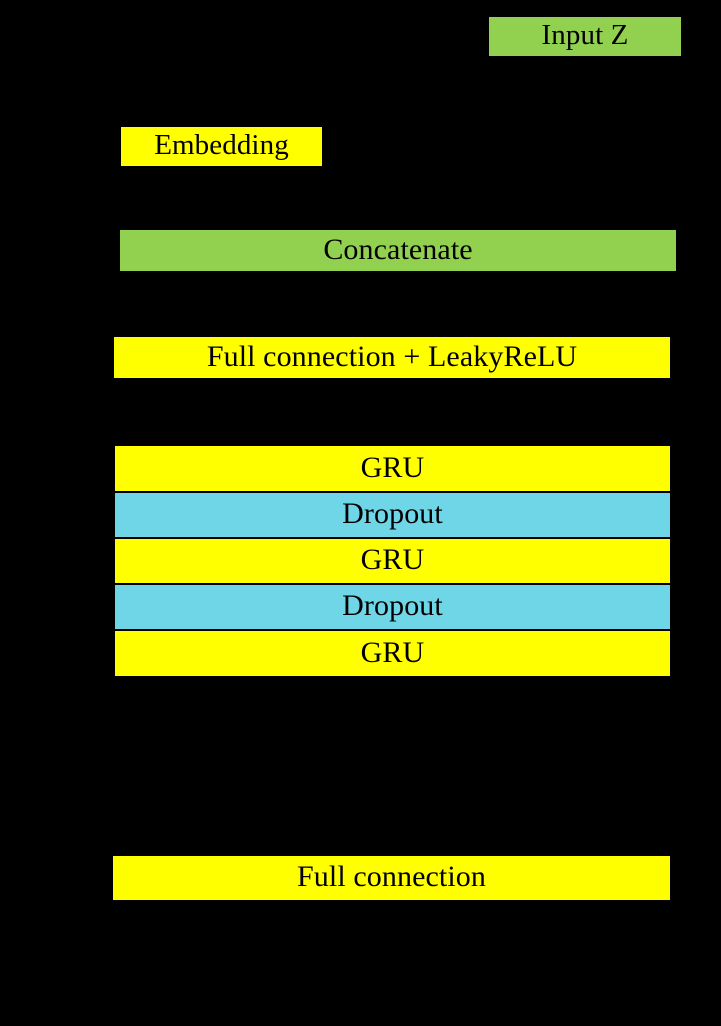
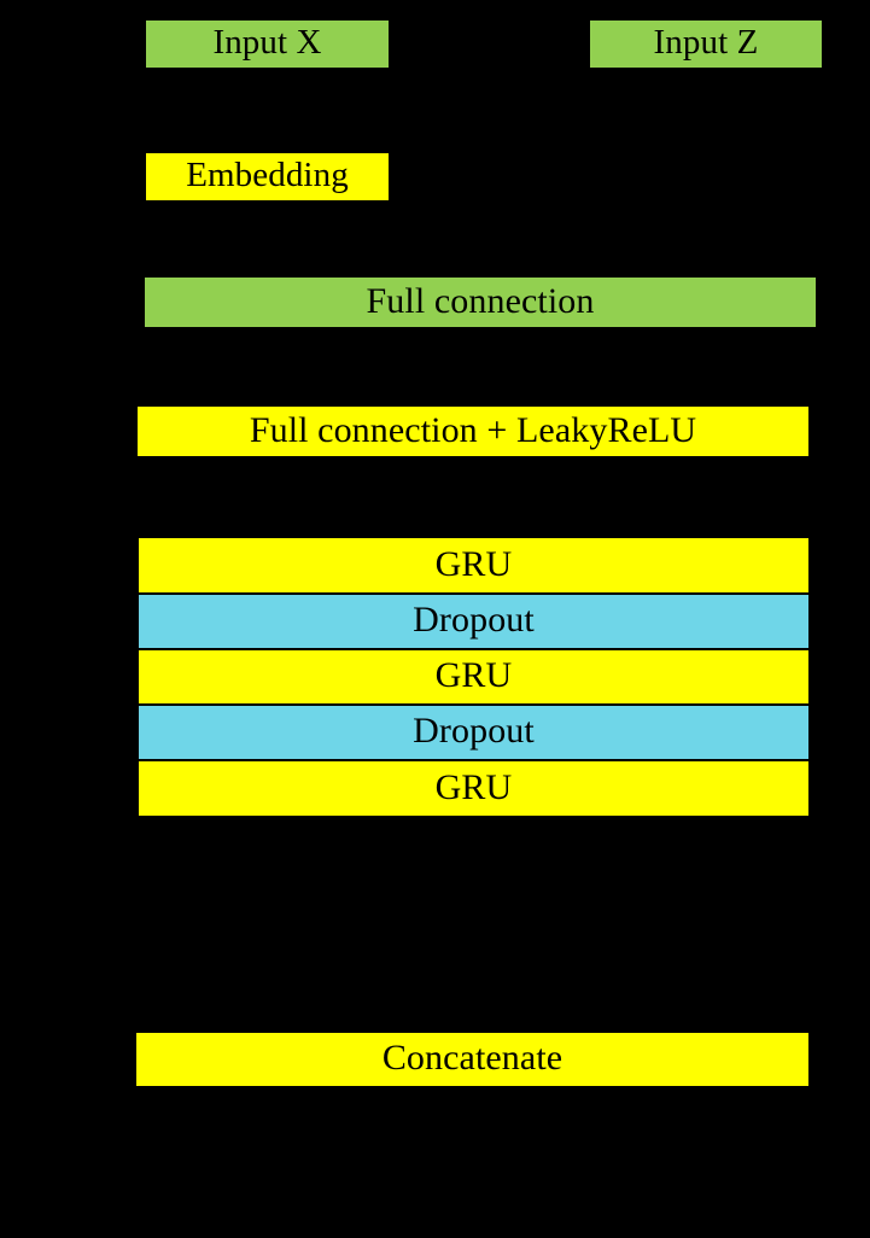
+ Input X
  Input Z
  Embedding
- Concatenate
+ Full connection
  Full connection + LeakyReLU
  GRU
  Dropout
  GRU
  Dropout
  GRU
- Full connection
+ Concatenate
